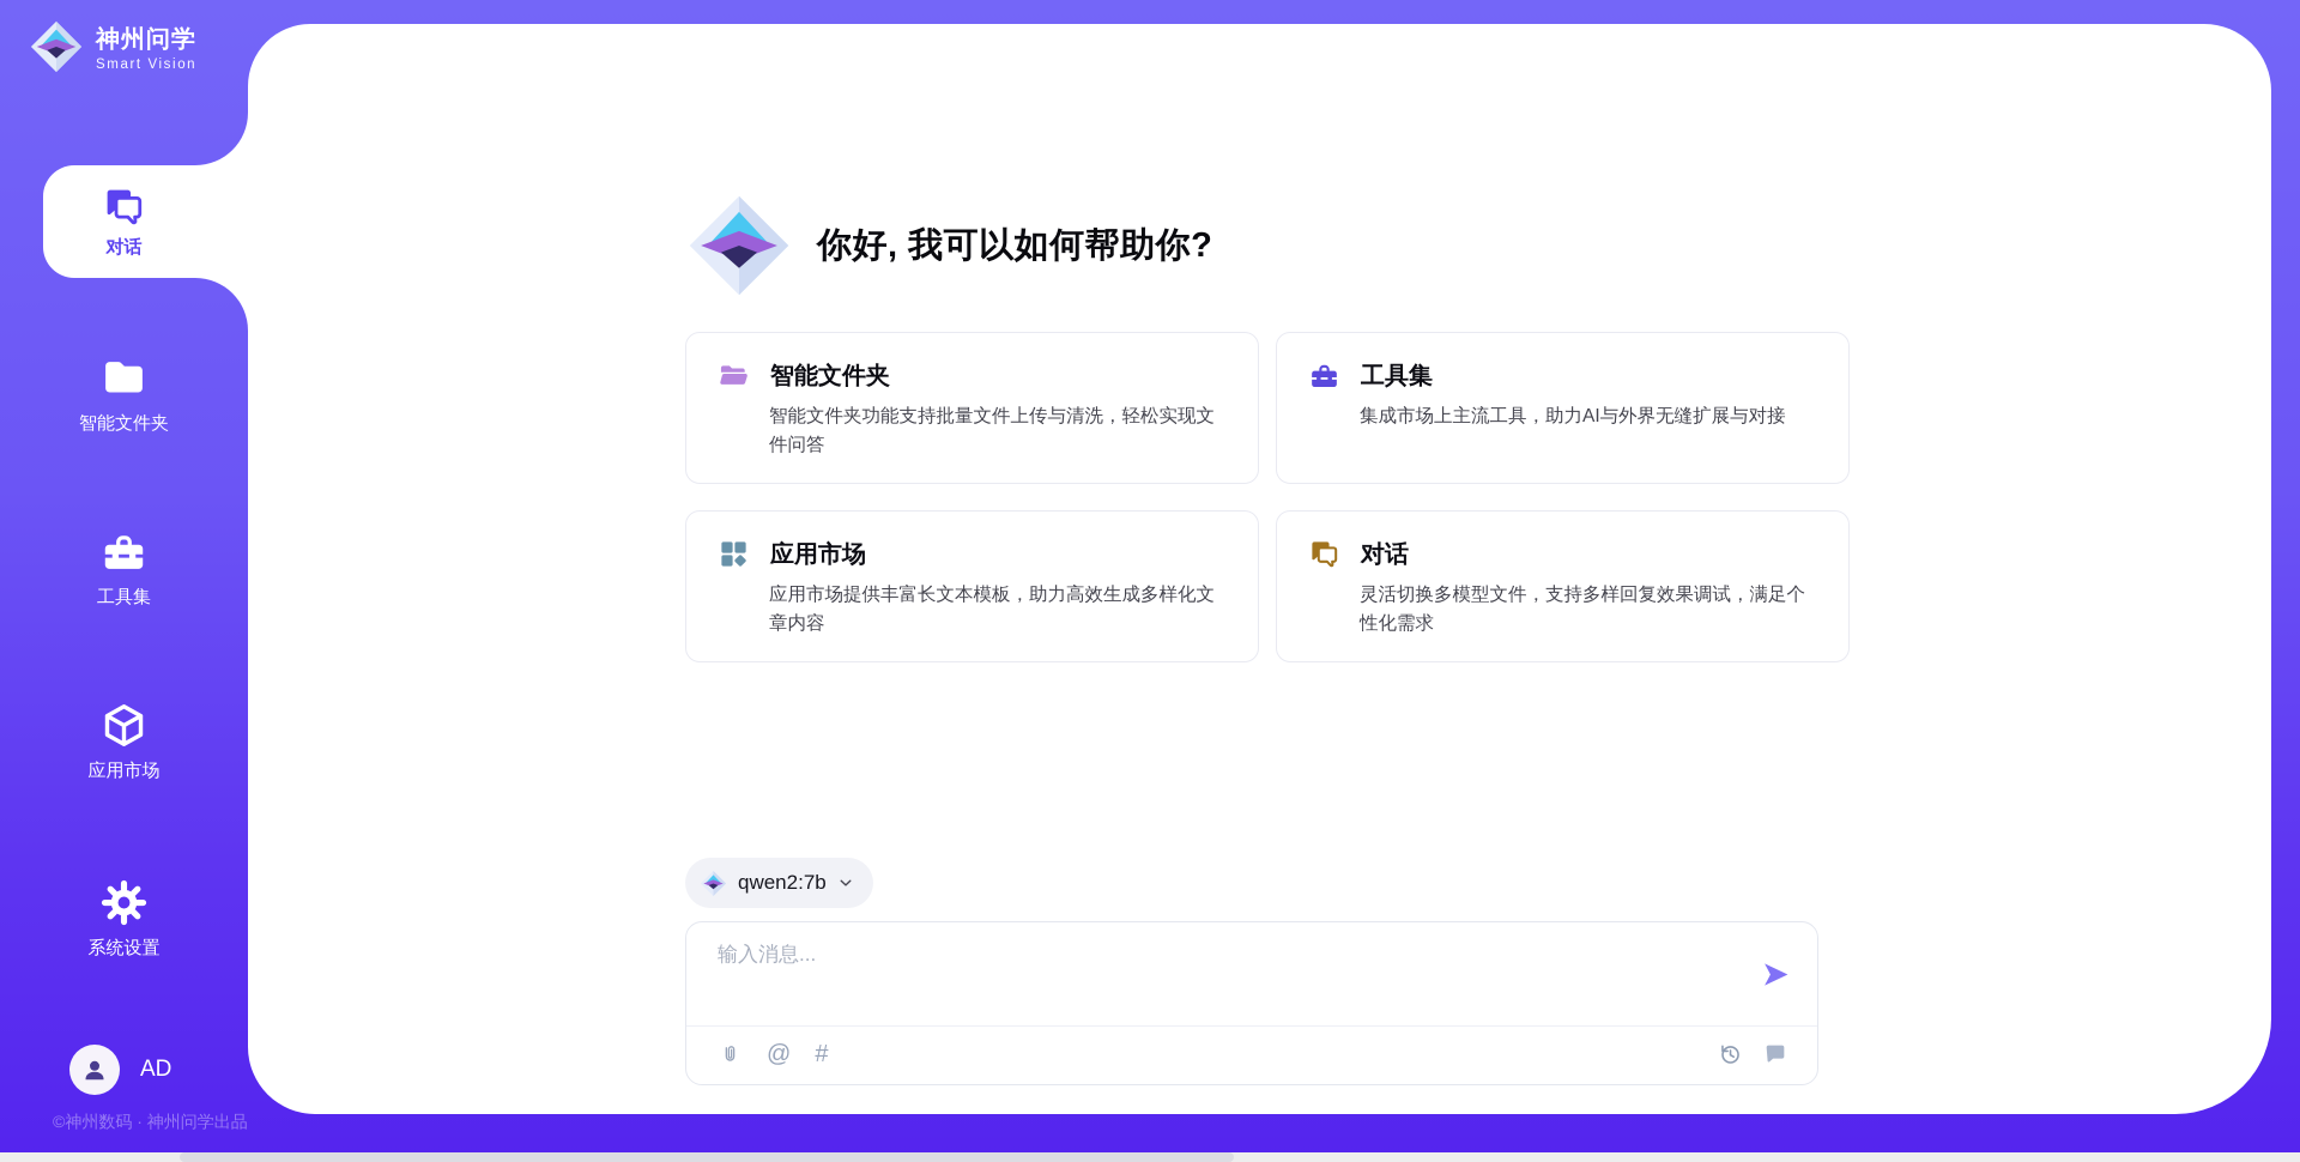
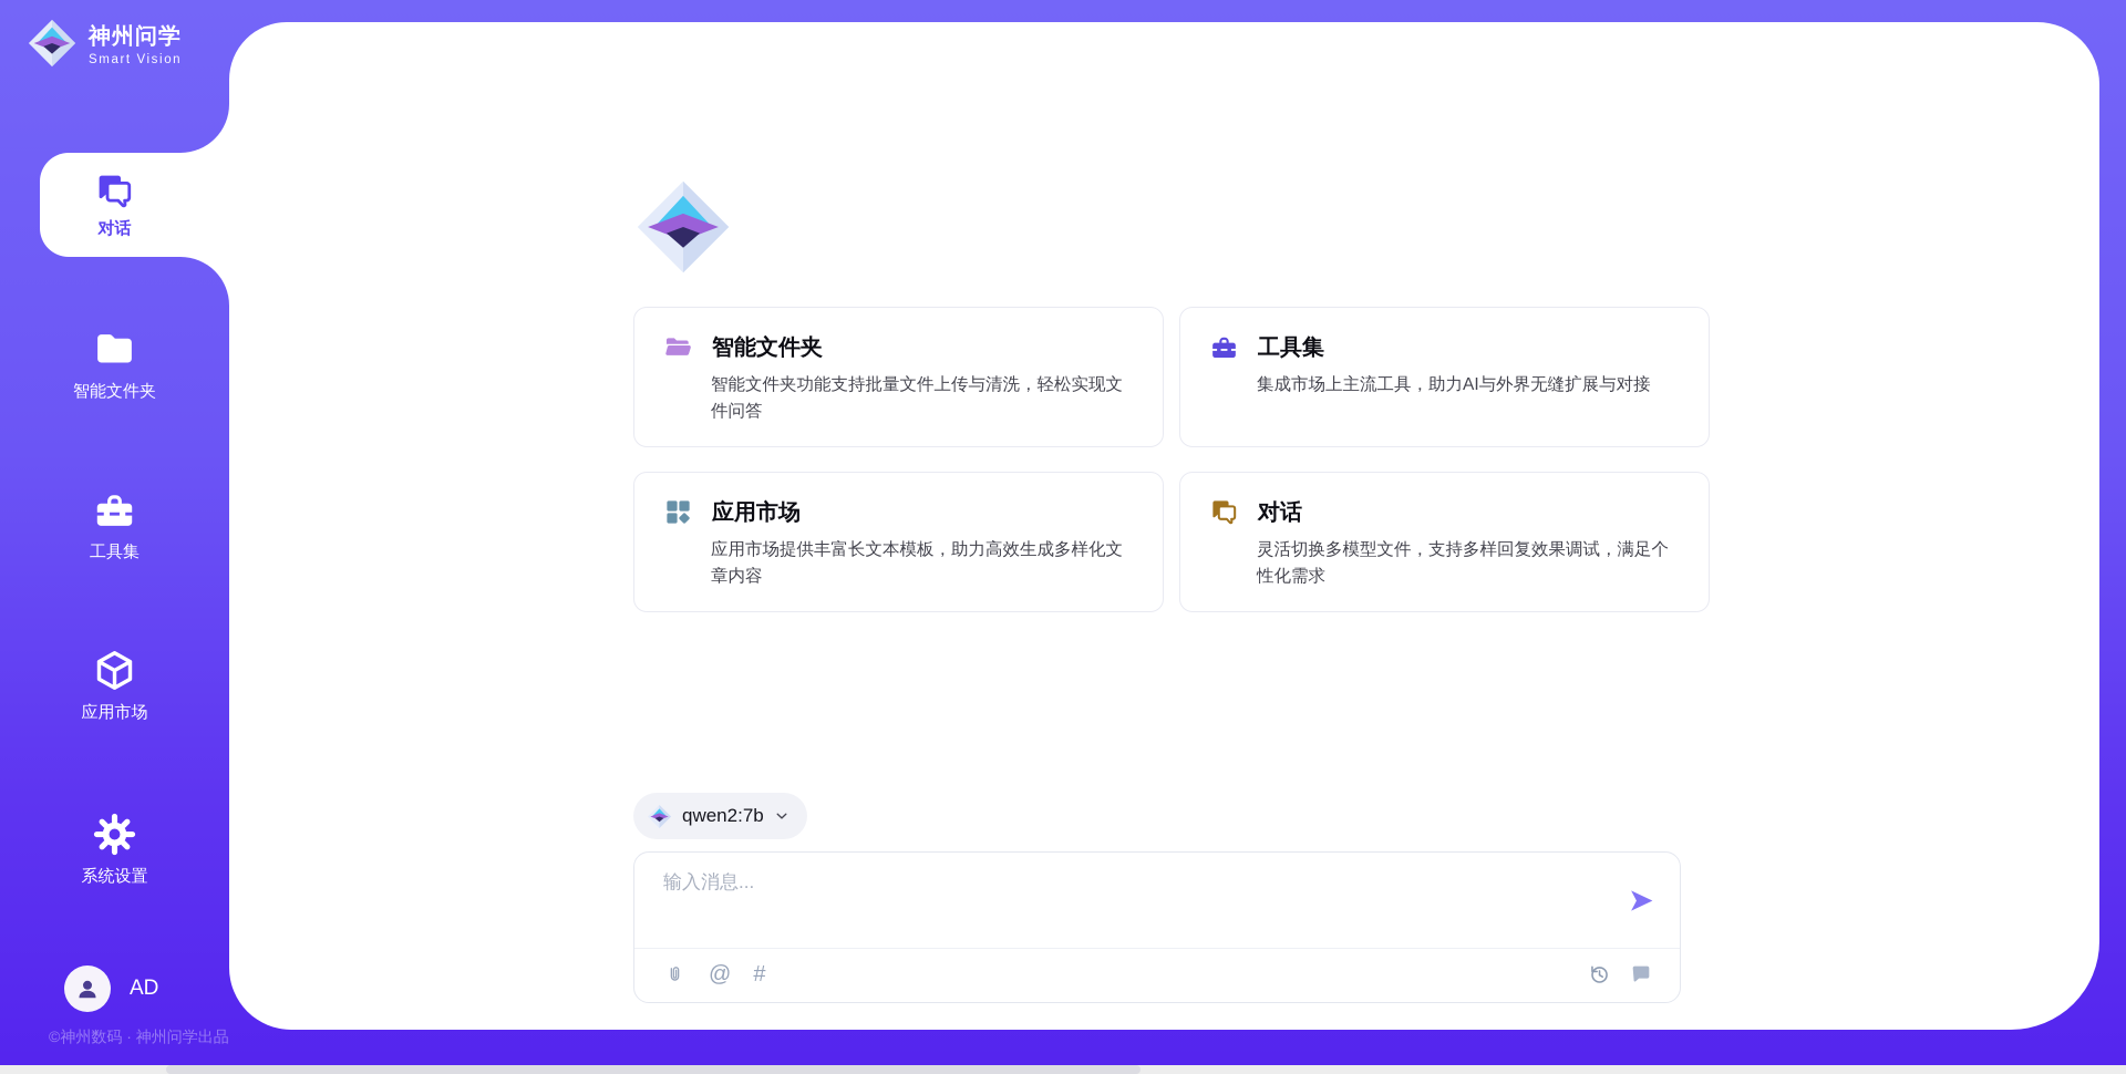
  神州问学
  Smart Vision
  对话
  智能文件夹
  工具集
  应用市场
  系统设置
  AD
  ©神州数码 · 神州问学出品
- 你好, 我可以如何帮助你?
  智能文件夹
  智能文件夹功能支持批量文件上传与清洗，轻松实现文件问答
  工具集
  集成市场上主流工具，助力AI与外界无缝扩展与对接
  应用市场
  应用市场提供丰富长文本模板，助力高效生成多样化文章内容
  对话
  灵活切换多模型文件，支持多样回复效果调试，满足个性化需求
  qwen2:7b
  输入消息...
  @
  #
